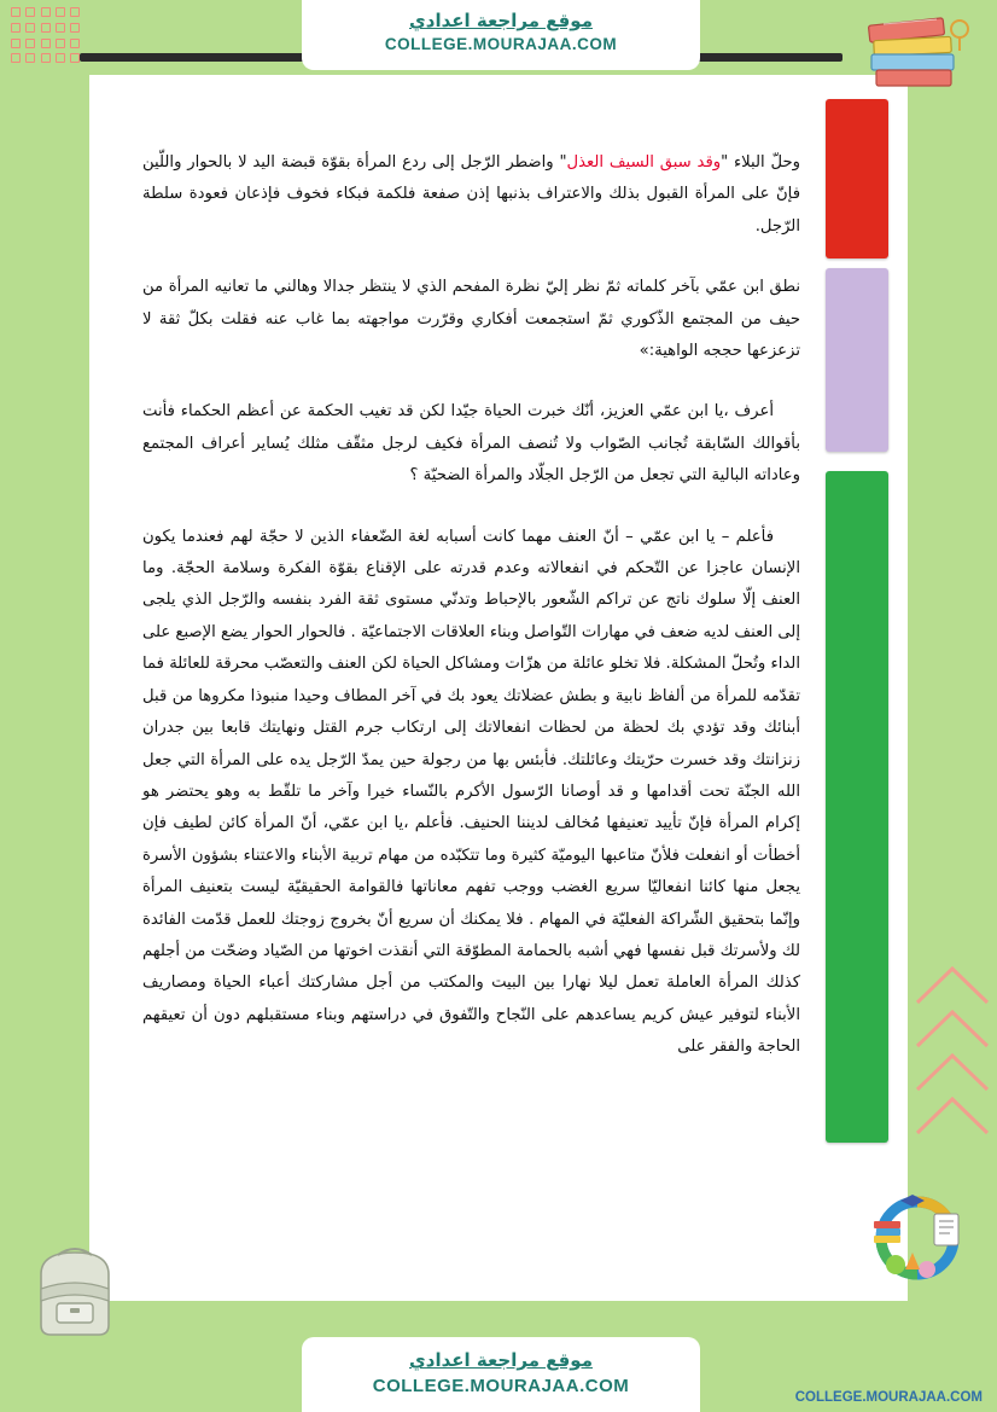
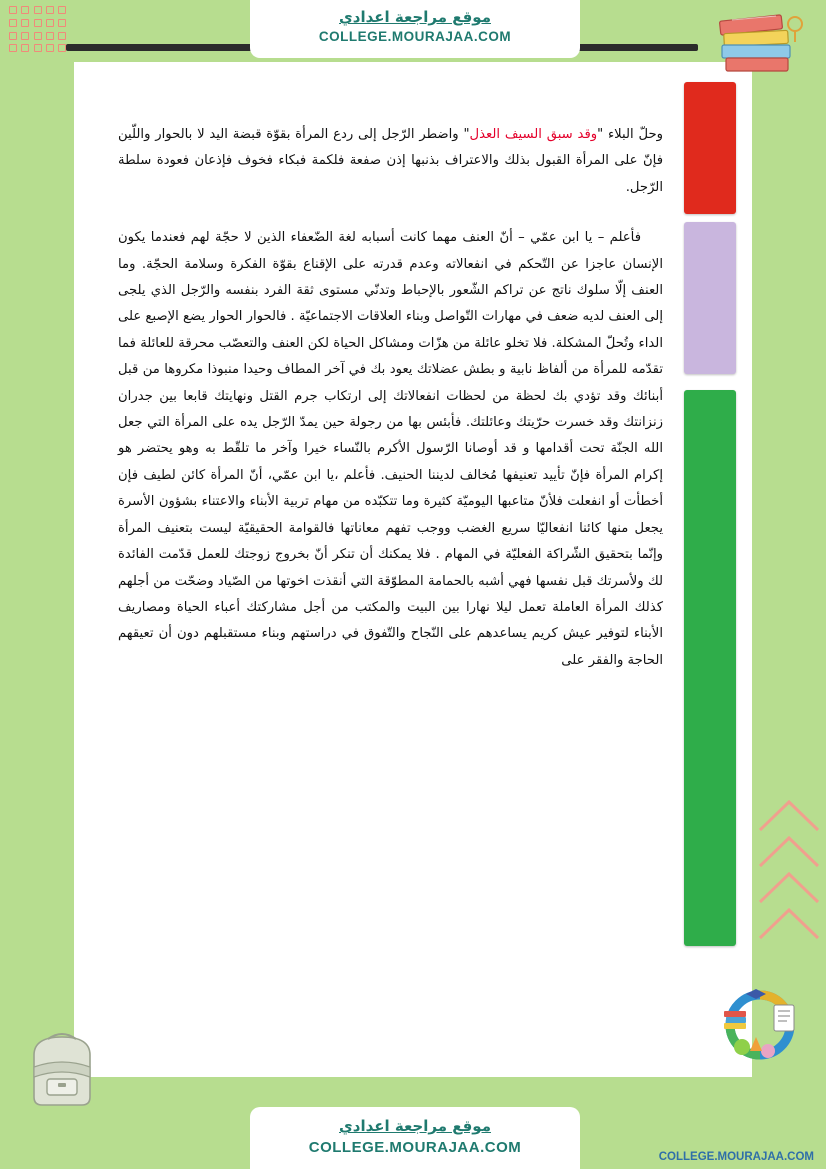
  موقع مراجعة اعدادي
  COLLEGE.MOURAJAA.COM
  وحلّ البلاء "وقد سبق السيف العذل" واضطر الرّجل إلى ردع المرأة بقوّة قبضة اليد لا بالحوار واللّين فإنّ على المرأة القبول بذلك والاعتراف بذنبها إذن صفعة فلكمة فبكاء فخوف فإذعان فعودة سلطة الرّجل.
- نطق ابن عمّي بآخر كلماته ثمّ نظر إليّ نظرة المفحم الذي لا ينتظر جدالا وهالني ما تعانيه المرأة من حيف من المجتمع الذّكوري ثمّ استجمعت أفكاري وقرّرت مواجهته بما غاب عنه فقلت بكلّ ثقة لا تزعزعها حججه الواهية:»
- أعرف ،يا ابن عمّي العزيز، أنّك خبرت الحياة جيّدا لكن قد تغيب الحكمة عن أعظم الحكماء فأنت بأقوالك السّابقة تُجانب الصّواب ولا تُنصف المرأة فكيف لرجل مثقّف مثلك يُساير أعراف المجتمع وعاداته البالية التي تجعل من الرّجل الجلّاد والمرأة الضحيّة ؟
- فأعلم – يا ابن عمّي – أنّ العنف مهما كانت أسبابه لغة الضّعفاء الذين لا حجّة لهم فعندما يكون الإنسان عاجزا عن التّحكم في انفعالاته وعدم قدرته على الإقناع بقوّة الفكرة وسلامة الحجّة. وما العنف إلّا سلوك ناتج عن تراكم الشّعور بالإحباط وتدنّي مستوى ثقة الفرد بنفسه والرّجل الذي يلجى إلى العنف لديه ضعف في مهارات التّواصل وبناء العلاقات الاجتماعيّة . فالحوار الحوار يضع الإصبع على الداء وتُحلّ المشكلة. فلا تخلو عائلة من هزّات ومشاكل الحياة لكن العنف والتعصّب محرقة للعائلة فما تقدّمه للمرأة من ألفاظ نابية و بطش عضلاتك يعود بك في آخر المطاف وحيدا منبوذا مكروها من قبل أبنائك وقد تؤدي بك لحظة من لحظات انفعالاتك إلى ارتكاب جرم القتل ونهايتك قابعا بين جدران زنزانتك وقد خسرت حرّيتك وعائلتك. فأبئس بها من رجولة حين يمدّ الرّجل يده على المرأة التي جعل الله الجنّة تحت أقدامها و قد أوصانا الرّسول الأكرم بالنّساء خيرا وآخر ما تلقّط به وهو يحتضر هو إكرام المرأة فإنّ تأييد تعنيفها مُخالف لديننا الحنيف. فأعلم ،يا ابن عمّي، أنّ المرأة كائن لطيف فإن أخطأت أو انفعلت فلأنّ متاعبها اليوميّة كثيرة وما تتكبّده من مهام تربية الأبناء والاعتناء بشؤون الأسرة يجعل منها كائنا انفعاليّا سريع الغضب ووجب تفهم معاناتها فالقوامة الحقيقيّة ليست بتعنيف المرأة وإنّما بتحقيق الشّراكة الفعليّة في المهام . فلا يمكنك أن سريع أنّ بخروج زوجتك للعمل قدّمت الفائدة لك ولأسرتك قبل نفسها فهي أشبه بالحمامة المطوّقة التي أنقذت اخوتها من الصّياد وضحّت من أجلهم كذلك المرأة العاملة تعمل ليلا نهارا بين البيت والمكتب من أجل مشاركتك أعباء الحياة ومصاريف الأبناء لتوفير عيش كريم يساعدهم على النّجاح والتّفوق في دراستهم وبناء مستقبلهم دون أن تعيقهم الحاجة والفقر على
+ فأعلم – يا ابن عمّي – أنّ العنف مهما كانت أسبابه لغة الضّعفاء الذين لا حجّة لهم فعندما يكون الإنسان عاجزا عن التّحكم في انفعالاته وعدم قدرته على الإقناع بقوّة الفكرة وسلامة الحجّة. وما العنف إلّا سلوك ناتج عن تراكم الشّعور بالإحباط وتدنّي مستوى ثقة الفرد بنفسه والرّجل الذي يلجى إلى العنف لديه ضعف في مهارات التّواصل وبناء العلاقات الاجتماعيّة . فالحوار الحوار يضع الإصبع على الداء وتُحلّ المشكلة. فلا تخلو عائلة من هزّات ومشاكل الحياة لكن العنف والتعصّب محرقة للعائلة فما تقدّمه للمرأة من ألفاظ نابية و بطش عضلاتك يعود بك في آخر المطاف وحيدا منبوذا مكروها من قبل أبنائك وقد تؤدي بك لحظة من لحظات انفعالاتك إلى ارتكاب جرم القتل ونهايتك قابعا بين جدران زنزانتك وقد خسرت حرّيتك وعائلتك. فأبئس بها من رجولة حين يمدّ الرّجل يده على المرأة التي جعل الله الجنّة تحت أقدامها و قد أوصانا الرّسول الأكرم بالنّساء خيرا وآخر ما تلقّط به وهو يحتضر هو إكرام المرأة فإنّ تأييد تعنيفها مُخالف لديننا الحنيف. فأعلم ،يا ابن عمّي، أنّ المرأة كائن لطيف فإن أخطأت أو انفعلت فلأنّ متاعبها اليوميّة كثيرة وما تتكبّده من مهام تربية الأبناء والاعتناء بشؤون الأسرة يجعل منها كائنا انفعاليّا سريع الغضب ووجب تفهم معاناتها فالقوامة الحقيقيّة ليست بتعنيف المرأة وإنّما بتحقيق الشّراكة الفعليّة في المهام . فلا يمكنك أن تنكر أنّ بخروج زوجتك للعمل قدّمت الفائدة لك ولأسرتك قبل نفسها فهي أشبه بالحمامة المطوّقة التي أنقذت اخوتها من الصّياد وضحّت من أجلهم كذلك المرأة العاملة تعمل ليلا نهارا بين البيت والمكتب من أجل مشاركتك أعباء الحياة ومصاريف الأبناء لتوفير عيش كريم يساعدهم على النّجاح والتّفوق في دراستهم وبناء مستقبلهم دون أن تعيقهم الحاجة والفقر على
  موقع مراجعة اعدادي
  COLLEGE.MOURAJAA.COM
  COLLEGE.MOURAJAA.COM
